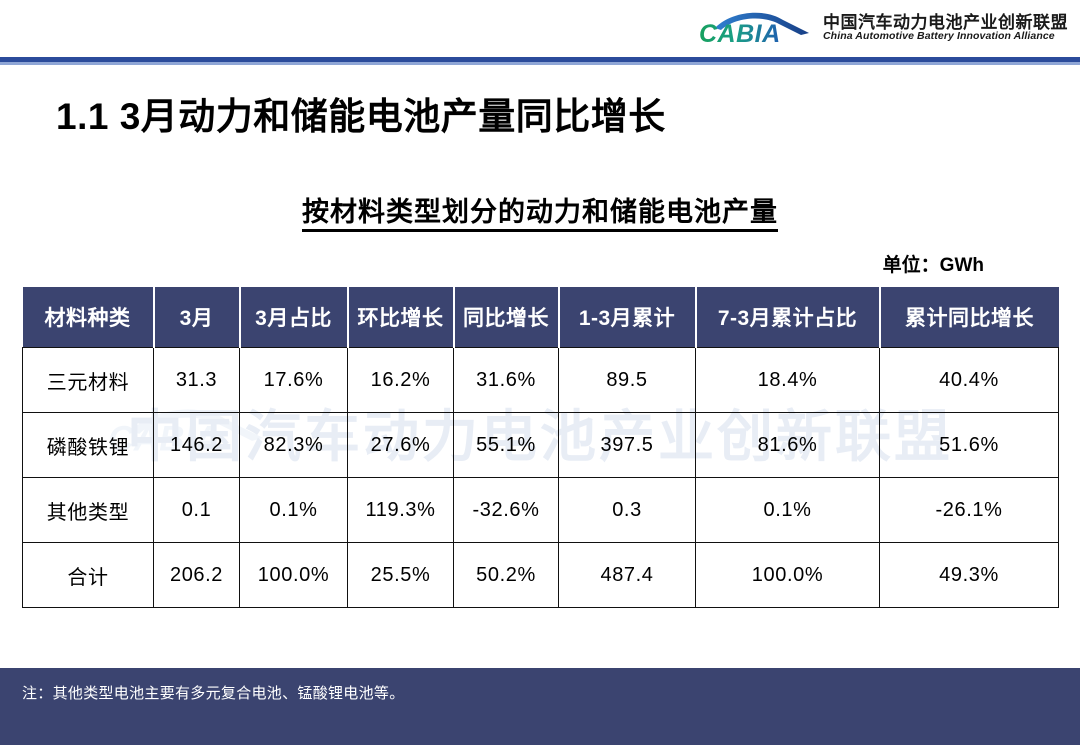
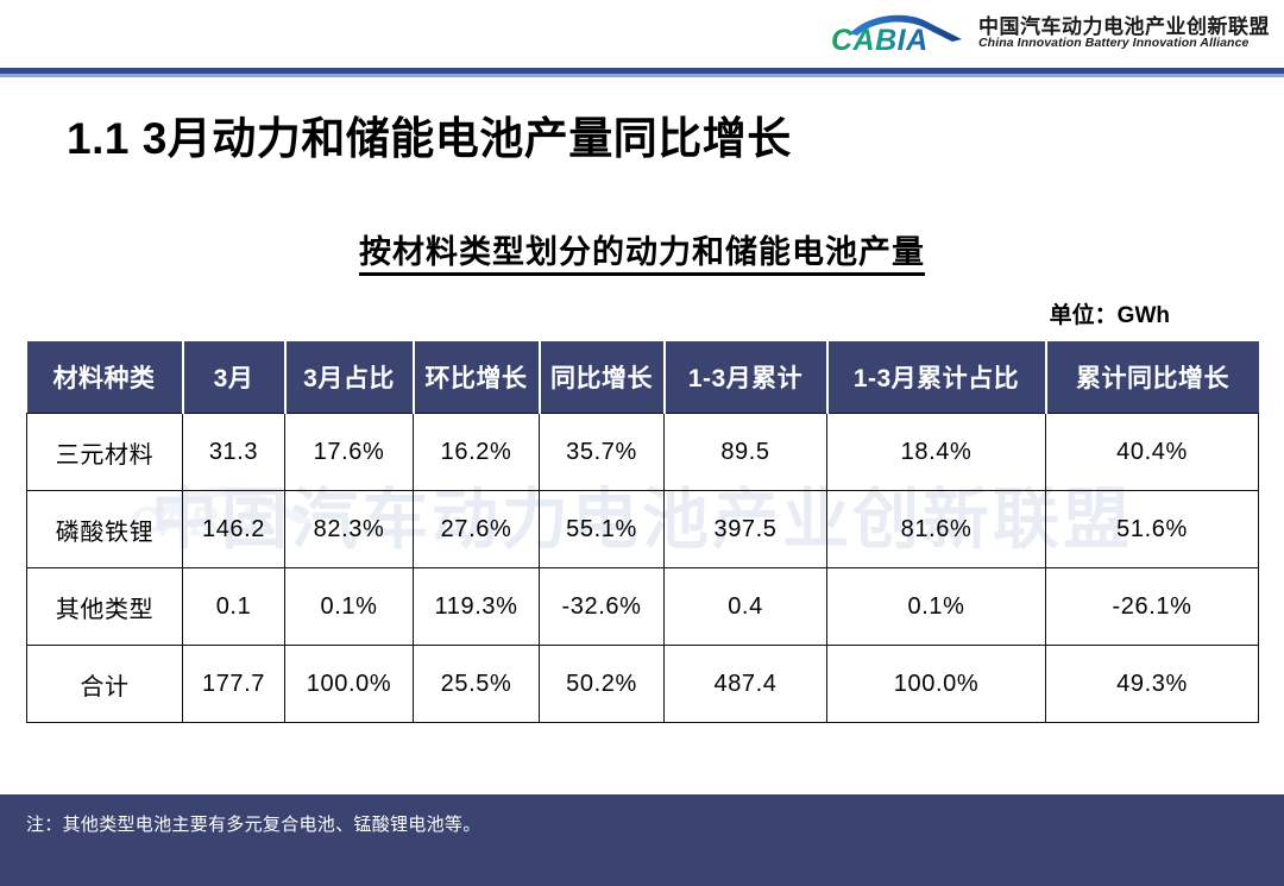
  CABIA
  中国汽车动力电池产业创新联盟
- China Automotive Battery Innovation Alliance
+ China Innovation Battery Innovation Alliance
  1.1 3月动力和储能电池产量同比增长
  按材料类型划分的动力和储能电池产量
  单位：GWh
  CABIA
  中国汽车动力电池产业创新联盟
- 材料种类	3月	3月占比	环比增长	同比增长	1-3月累计	7-3月累计占比	累计同比增长
+ 材料种类	3月	3月占比	环比增长	同比增长	1-3月累计	1-3月累计占比	累计同比增长
- 三元材料	31.3	17.6%	16.2%	31.6%	89.5	18.4%	40.4%
+ 三元材料	31.3	17.6%	16.2%	35.7%	89.5	18.4%	40.4%
  磷酸铁锂	146.2	82.3%	27.6%	55.1%	397.5	81.6%	51.6%
- 其他类型	0.1	0.1%	119.3%	-32.6%	0.3	0.1%	-26.1%
+ 其他类型	0.1	0.1%	119.3%	-32.6%	0.4	0.1%	-26.1%
- 合计	206.2	100.0%	25.5%	50.2%	487.4	100.0%	49.3%
+ 合计	177.7	100.0%	25.5%	50.2%	487.4	100.0%	49.3%
  注：其他类型电池主要有多元复合电池、锰酸锂电池等。
